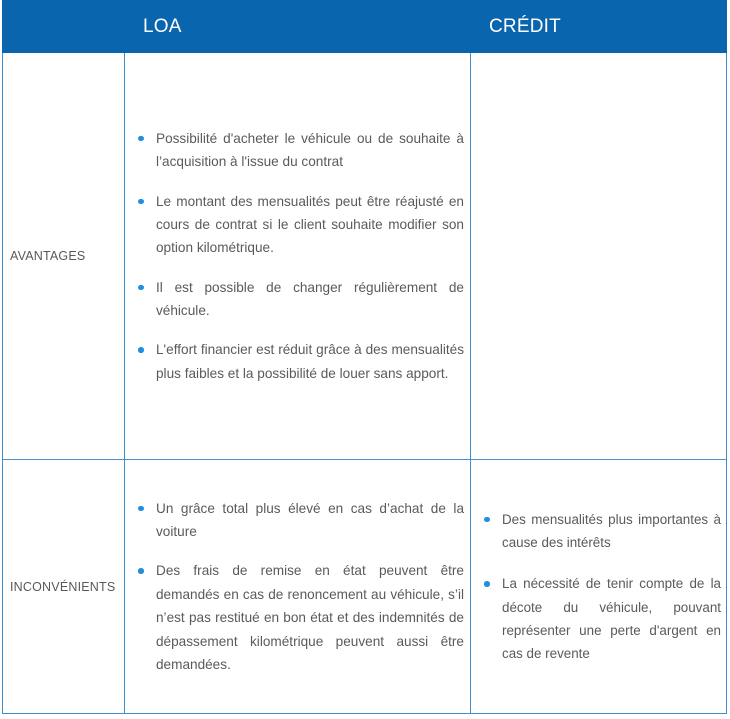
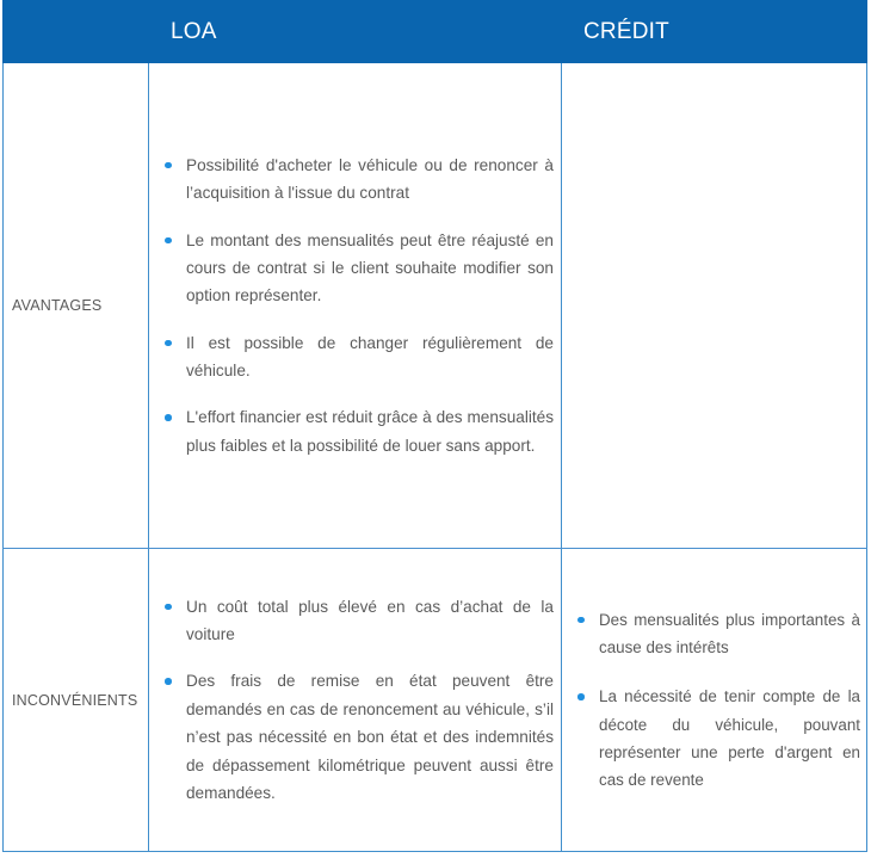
  LOA
  CRÉDIT
  AVANTAGES
- Possibilité d'acheter le véhicule ou de souhaite à l’acquisition à l'issue du contrat
+ Possibilité d'acheter le véhicule ou de renoncer à l’acquisition à l'issue du contrat
- Le montant des mensualités peut être réajusté en cours de contrat si le client souhaite modifier son option kilométrique.
+ Le montant des mensualités peut être réajusté en cours de contrat si le client souhaite modifier son option représenter.
  Il est possible de changer régulièrement de véhicule.
  L'effort financier est réduit grâce à des mensualités plus faibles et la possibilité de louer sans apport.
  INCONVÉNIENTS
- Un grâce total plus élevé en cas d’achat de la voiture
+ Un coût total plus élevé en cas d’achat de la voiture
- Des frais de remise en état peuvent être demandés en cas de renoncement au véhicule, s’il n’est pas restitué en bon état et des indemnités de dépassement kilométrique peuvent aussi être demandées.
+ Des frais de remise en état peuvent être demandés en cas de renoncement au véhicule, s’il n’est pas nécessité en bon état et des indemnités de dépassement kilométrique peuvent aussi être demandées.
  Des mensualités plus importantes à cause des intérêts
  La nécessité de tenir compte de la décote du véhicule, pouvant représenter une perte d'argent en cas de revente
